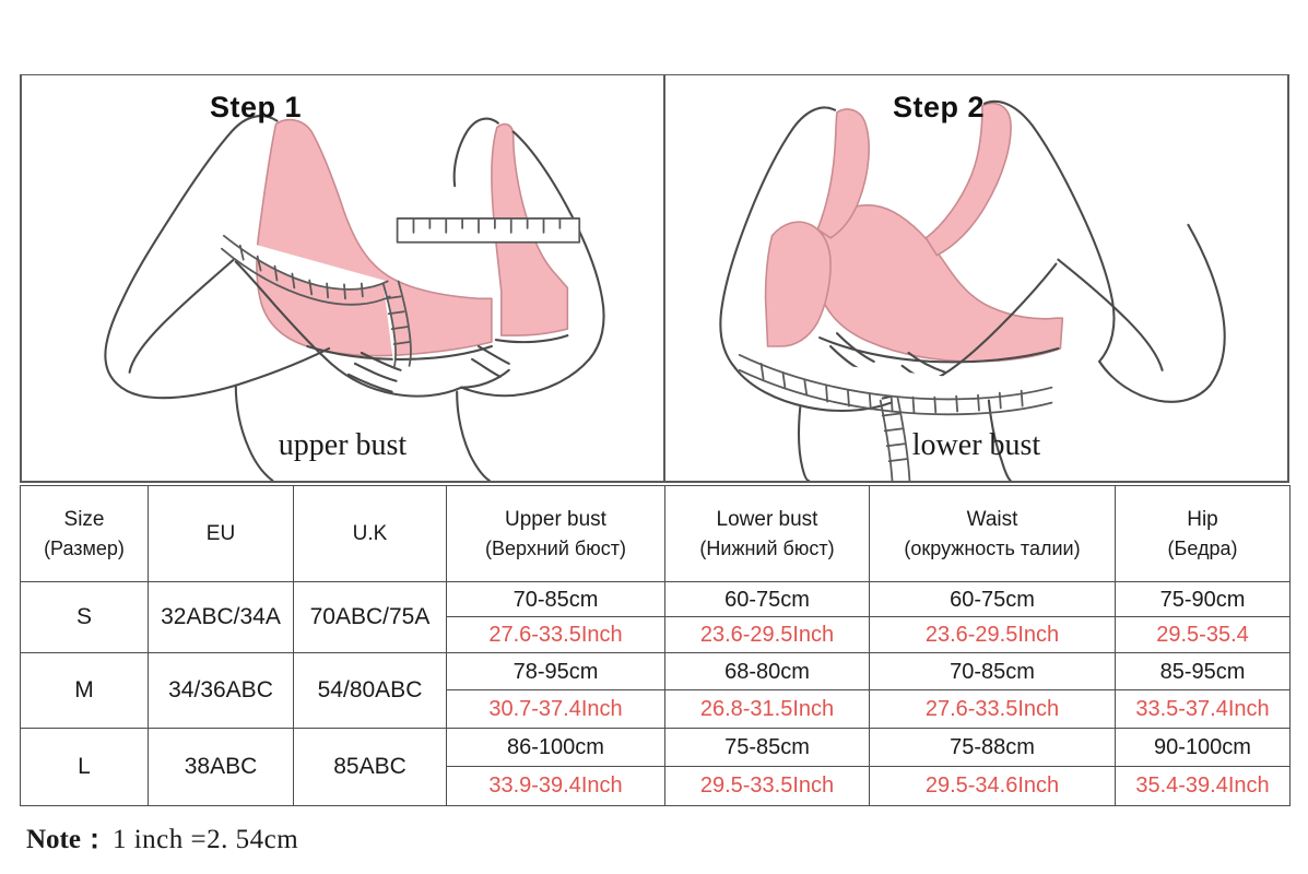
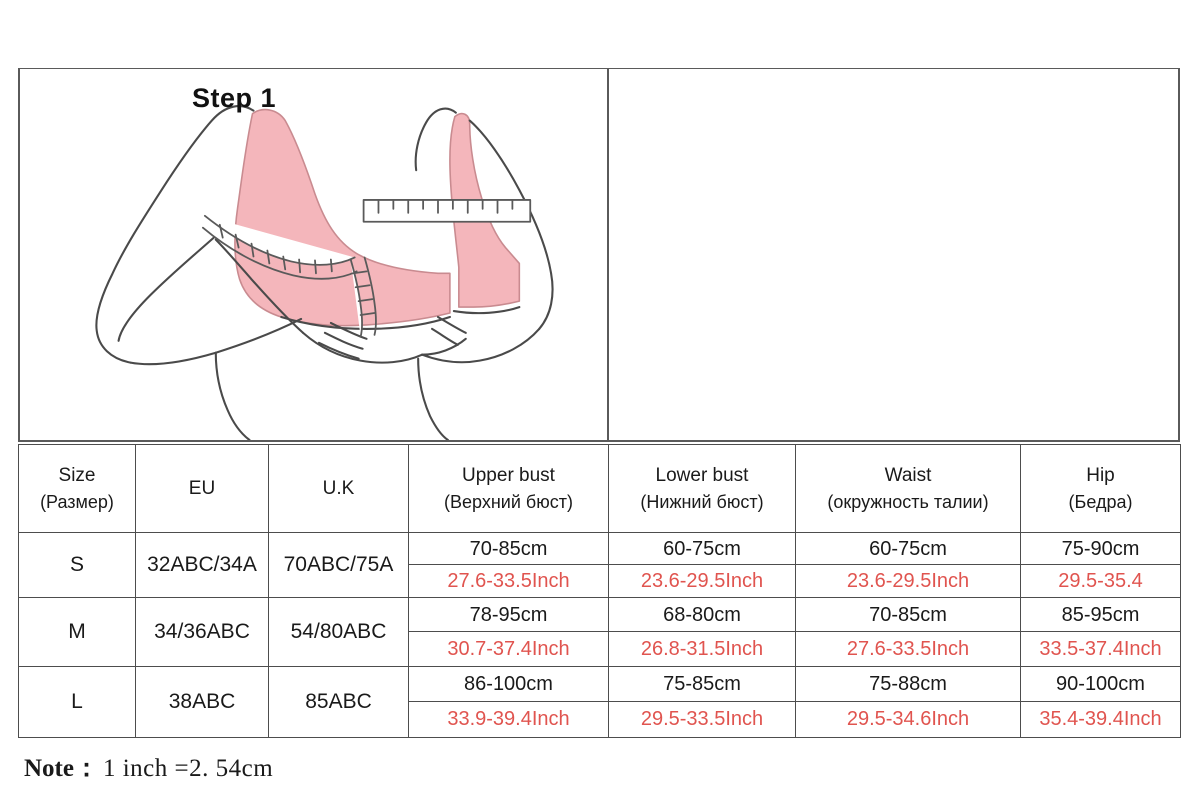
  Step 1
- upper bust
- Step 2
- lower bust
  Size (Размер)	EU	U.K	Upper bust (Верхний бюст)	Lower bust (Нижний бюст)	Waist (окружность талии)	Hip (Бедра)
  S	32ABC/34A	70ABC/75A	70-85cm 27.6-33.5Inch	60-75cm 23.6-29.5Inch	60-75cm 23.6-29.5Inch	75-90cm 29.5-35.4
  M	34/36ABC	54/80ABC	78-95cm 30.7-37.4Inch	68-80cm 26.8-31.5Inch	70-85cm 27.6-33.5Inch	85-95cm 33.5-37.4Inch
  L	38ABC	85ABC	86-100cm 33.9-39.4Inch	75-85cm 29.5-33.5Inch	75-88cm 29.5-34.6Inch	90-100cm 35.4-39.4Inch
  Note：
  1 inch =2. 54cm
